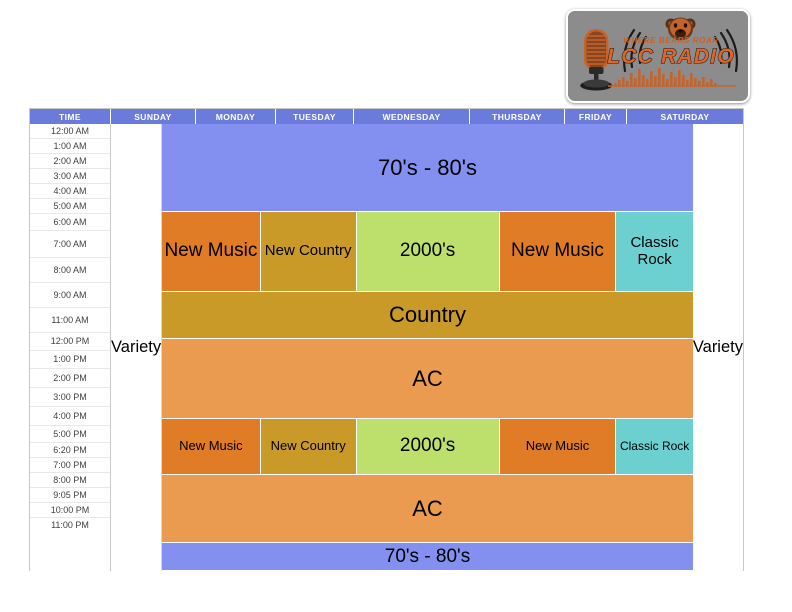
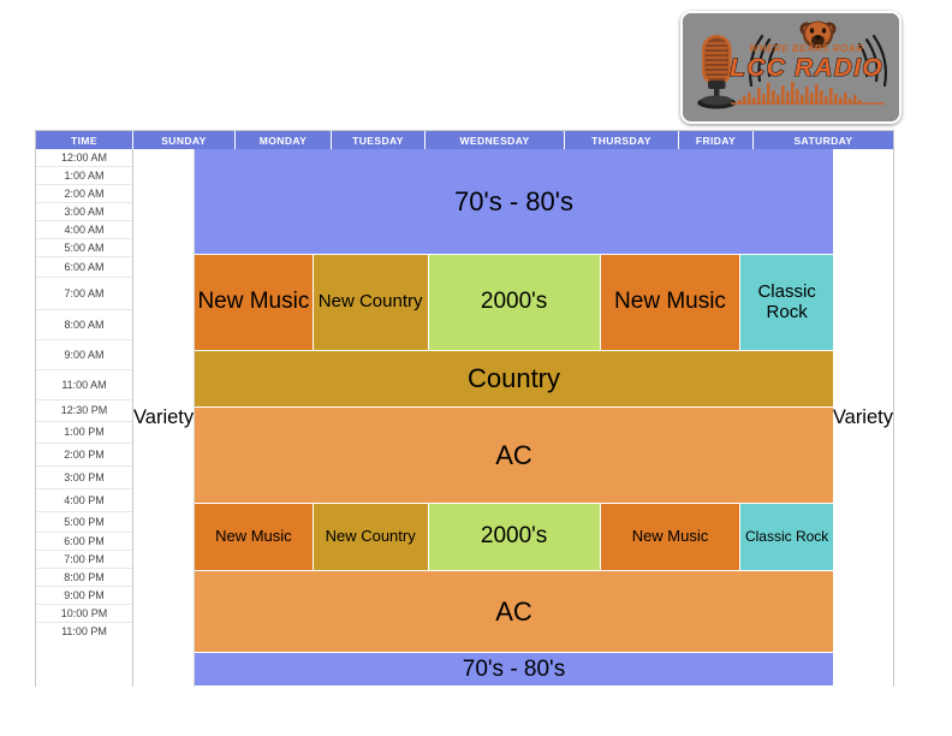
  WHERE BEARS ROAR
  LCC RADIO
  TIME
  SUNDAY
  MONDAY
  TUESDAY
  WEDNESDAY
  THURSDAY
  FRIDAY
  SATURDAY
  12:00 AM
  1:00 AM
  2:00 AM
  3:00 AM
  4:00 AM
  5:00 AM
  6:00 AM
  7:00 AM
  8:00 AM
  9:00 AM
  11:00 AM
- 12:00 PM
+ 12:30 PM
  1:00 PM
  2:00 PM
  3:00 PM
  4:00 PM
  5:00 PM
- 6:20 PM
+ 6:00 PM
  7:00 PM
  8:00 PM
- 9:05 PM
+ 9:00 PM
  10:00 PM
  11:00 PM
  Variety
  70's - 80's
  New Music
  New Country
  2000's
  New Music
  Classic Rock
  Country
  AC
  New Music
  New Country
  2000's
  New Music
  Classic Rock
  AC
  70's - 80's
  Variety
